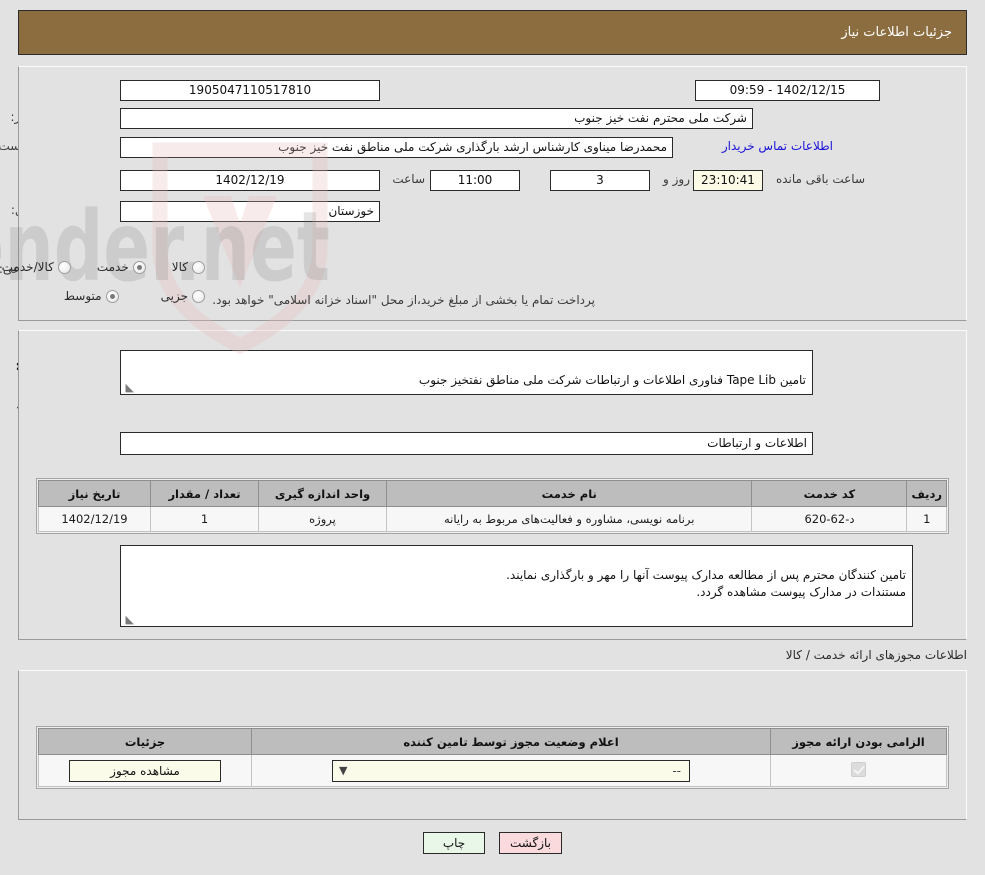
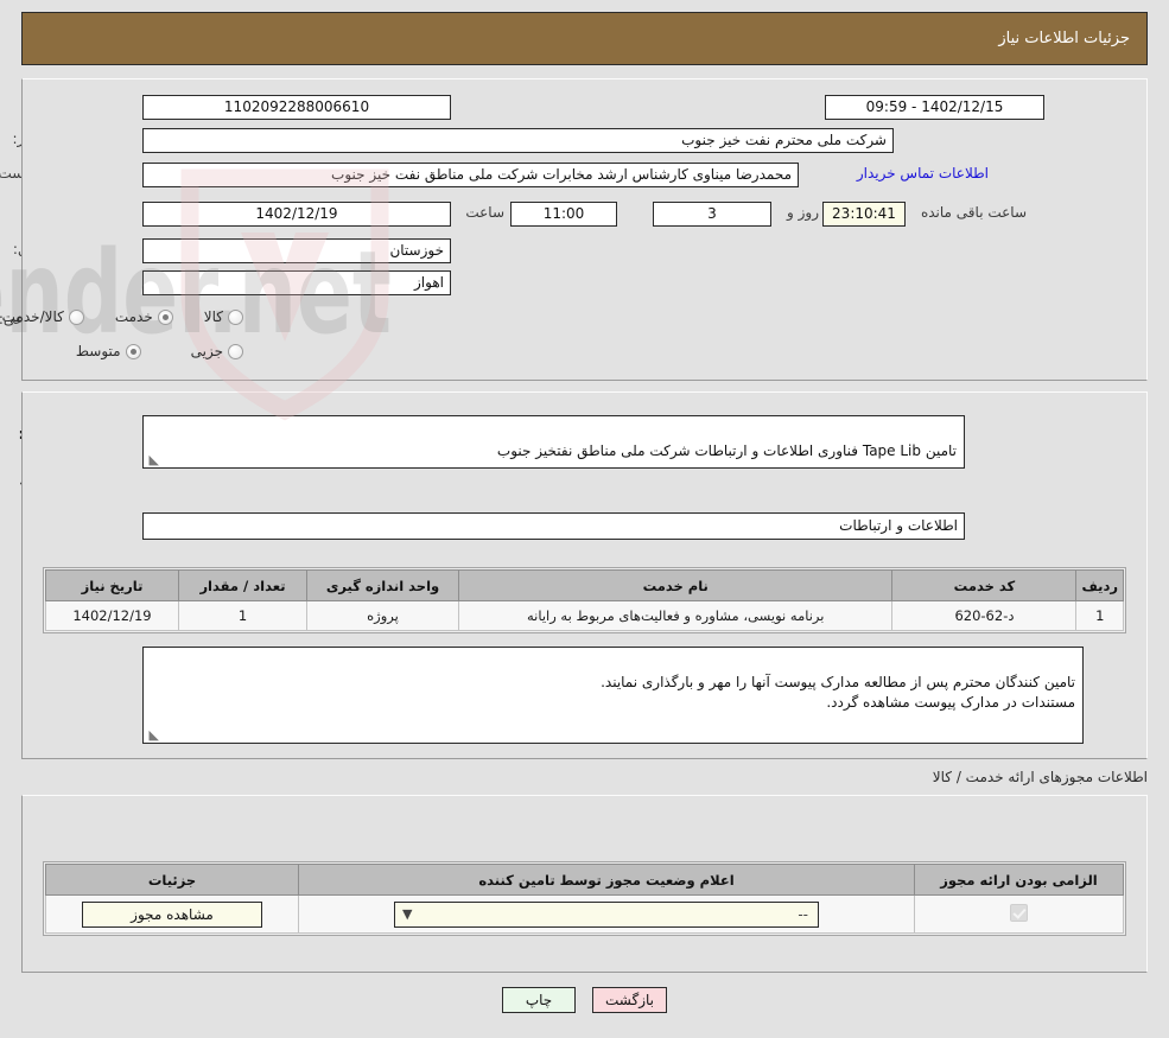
  جزئیات اطلاعات نیاز
- 1905047110517810
+ 1102092288006610
  1402/12/15 - 09:59
  شرکت ملی محترم نفت خیز جنوب
- محمدرضا میناوی کارشناس ارشد بارگذاری شرکت ملی مناطق نفت خیز جنوب
+ محمدرضا میناوی کارشناس ارشد مخابرات شرکت ملی مناطق نفت خیز جنوب
  اطلاعات تماس خریدار
  1402/12/19
  ساعت
  11:00
  3
  روز و
  23:10:41
  ساعت باقی مانده
  خوزستان
+ اهواز
  کالا
  خدمت
  کالا/خدمت
  جزیی
  متوسط
- پرداخت تمام یا بخشی از مبلغ خرید،از محل "اسناد خزانه اسلامی" خواهد بود.
  تامین Tape Lib فناوری اطلاعات و ارتباطات شرکت ملی مناطق نفتخیز جنوب
  ◣
  اطلاعات و ارتباطات
  ردیف	کد خدمت	نام خدمت	واحد اندازه گیری	تعداد / مقدار	تاریخ نیاز
  1	د-62-620	برنامه نویسی، مشاوره و فعالیت‌های مربوط به رایانه	پروژه	1	1402/12/19
  تامین کنندگان محترم پس از مطالعه مدارک پیوست آنها را مهر و بارگذاری نمایند.
  مستندات در مدارک پیوست مشاهده گردد.
  ◣
  اطلاعات مجوزهای ارائه خدمت / کالا
  الزامی بودن ارائه مجوز	اعلام وضعیت مجوز توسط تامین کننده	جزئیات
  	▼ --	مشاهده مجوز
  بازگشت
  چاپ
